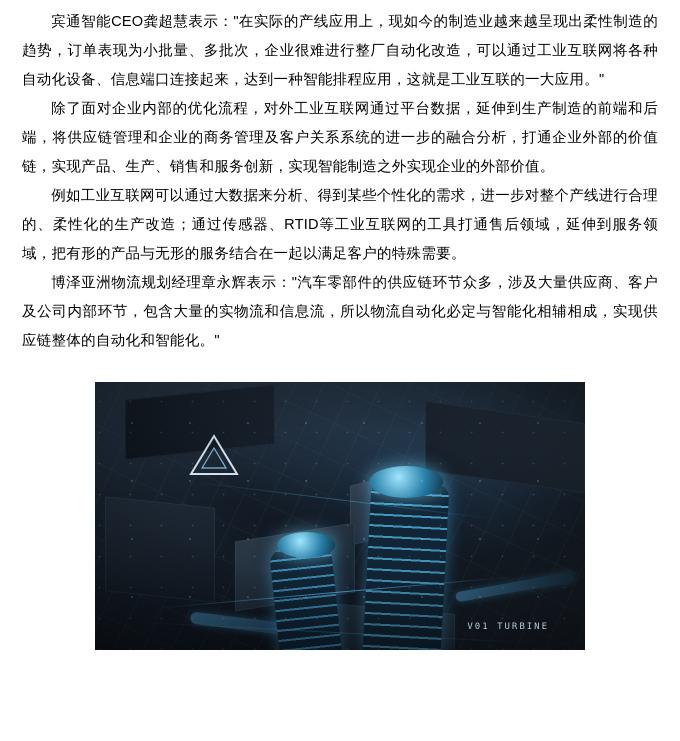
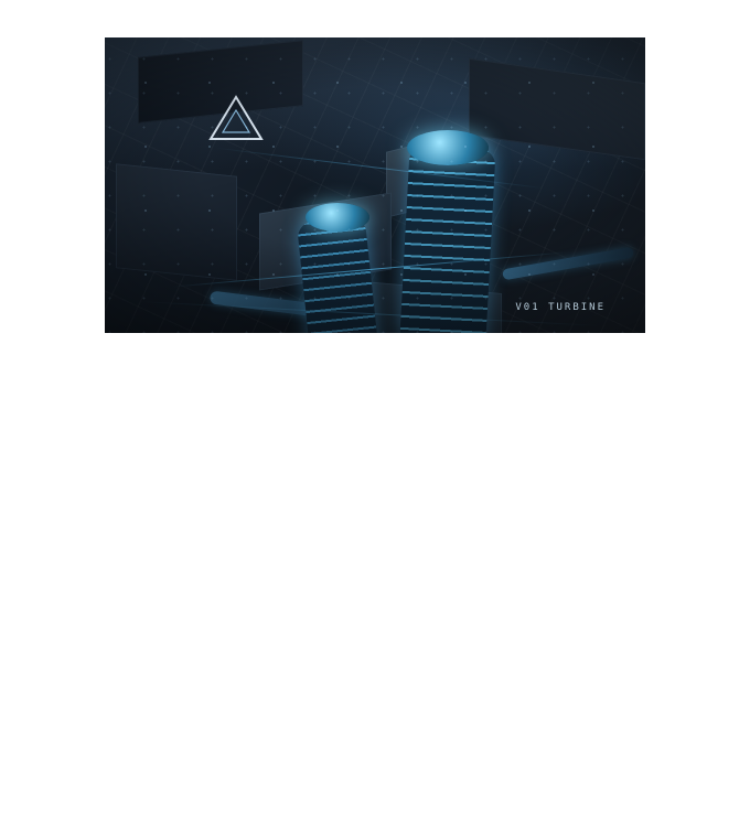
- 宾通智能CEO龚超慧表示："在实际的产线应用上，现如今的制造业越来越呈现出柔性制造的趋势，订单表现为小批量、多批次，企业很难进行整厂自动化改造，可以通过工业互联网将各种自动化设备、信息端口连接起来，达到一种智能排程应用，这就是工业互联的一大应用。"
- 除了面对企业内部的优化流程，对外工业互联网通过平台数据，延伸到生产制造的前端和后端，将供应链管理和企业的商务管理及客户关系系统的进一步的融合分析，打通企业外部的价值链，实现产品、生产、销售和服务创新，实现智能制造之外实现企业的外部价值。
- 例如工业互联网可以通过大数据来分析、得到某些个性化的需求，进一步对整个产线进行合理的、柔性化的生产改造；通过传感器、RTID等工业互联网的工具打通售后领域，延伸到服务领域，把有形的产品与无形的服务结合在一起以满足客户的特殊需要。
- 博泽亚洲物流规划经理章永辉表示："汽车零部件的供应链环节众多，涉及大量供应商、客户及公司内部环节，包含大量的实物流和信息流，所以物流自动化必定与智能化相辅相成，实现供应链整体的自动化和智能化。"
  V01 TURBINE
